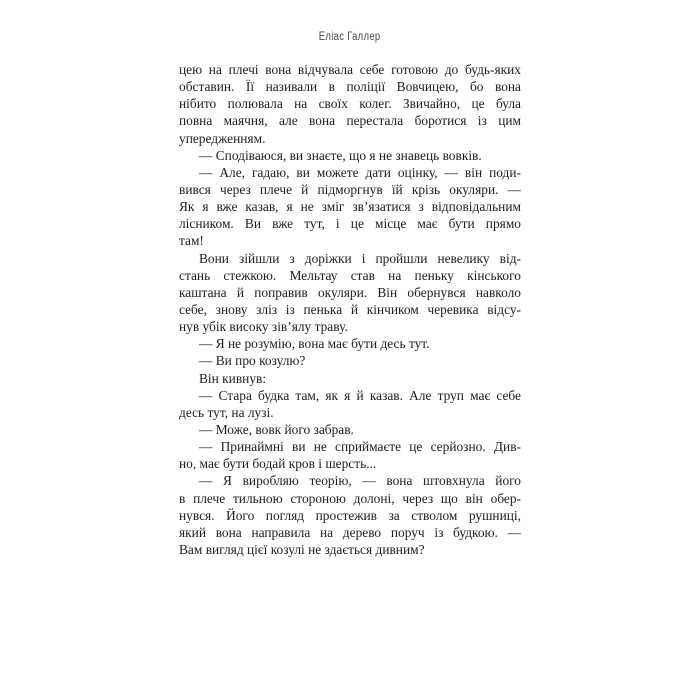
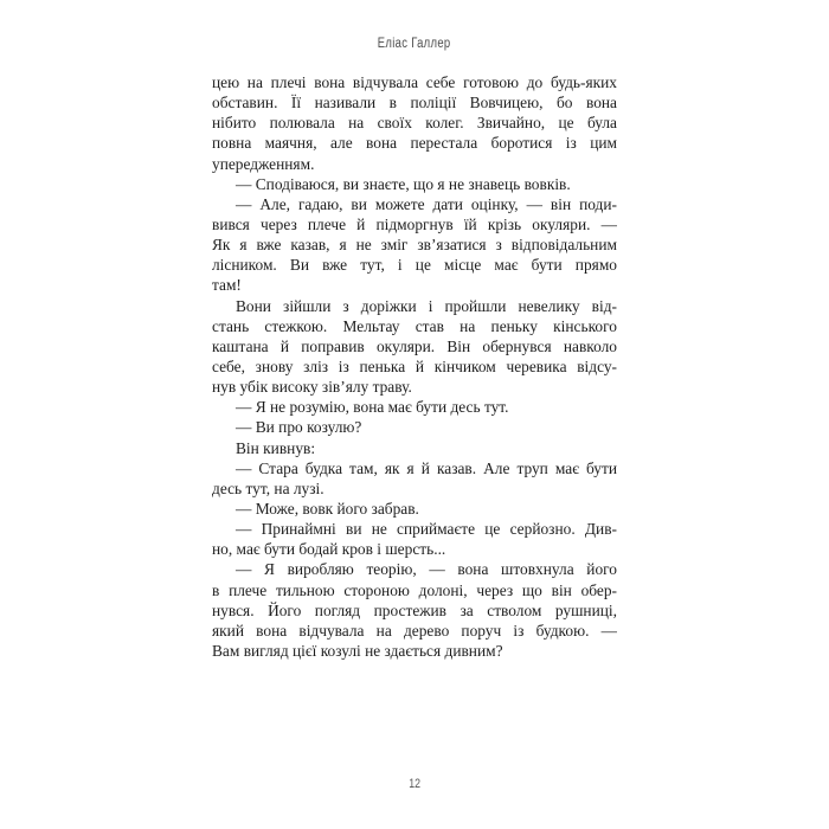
  Еліас Галлер
  цею на плечі вона відчувала себе готовою до будь-яких
  обставин. Її називали в поліції Вовчицею, бо вона
  нібито полювала на своїх колег. Звичайно, це була
  повна маячня, але вона перестала боротися із цим
  упередженням.
  — Сподіваюся, ви знаєте, що я не знавець вовків.
  — Але, гадаю, ви можете дати оцінку, — він поди-
  вився через плече й підморгнув їй крізь окуляри. —
  Як я вже казав, я не зміг зв’язатися з відповідальним
  лісником. Ви вже тут, і це місце має бути прямо
  там!
  Вони зійшли з доріжки і пройшли невелику від-
  стань стежкою. Мельтау став на пеньку кінського
  каштана й поправив окуляри. Він обернувся навколо
  себе, знову зліз із пенька й кінчиком черевика відсу-
  нув убік високу зів’ялу траву.
  — Я не розумію, вона має бути десь тут.
  — Ви про козулю?
  Він кивнув:
- — Стара будка там, як я й казав. Але труп має себе
+ — Стара будка там, як я й казав. Але труп має бути
  десь тут, на лузі.
  — Може, вовк його забрав.
  — Принаймні ви не сприймаєте це серйозно. Див-
  но, має бути бодай кров і шерсть...
  — Я виробляю теорію, — вона штовхнула його
  в плече тильною стороною долоні, через що він обер-
  нувся. Його погляд простежив за стволом рушниці,
- який вона направила на дерево поруч із будкою. —
+ який вона відчувала на дерево поруч із будкою. —
  Вам вигляд цієї козулі не здається дивним?
+ 12
